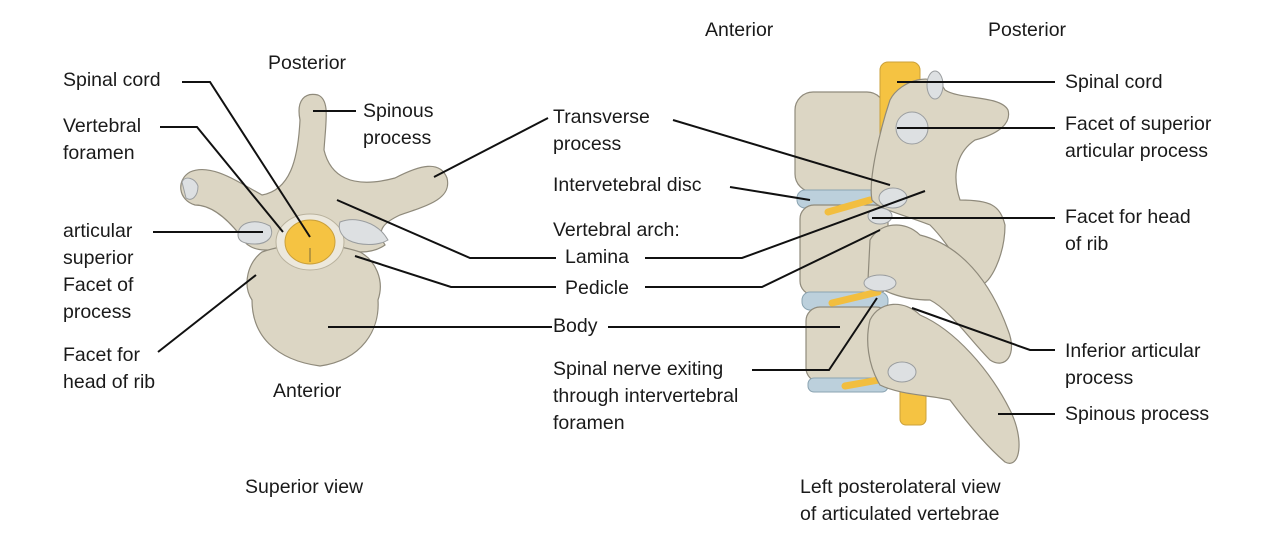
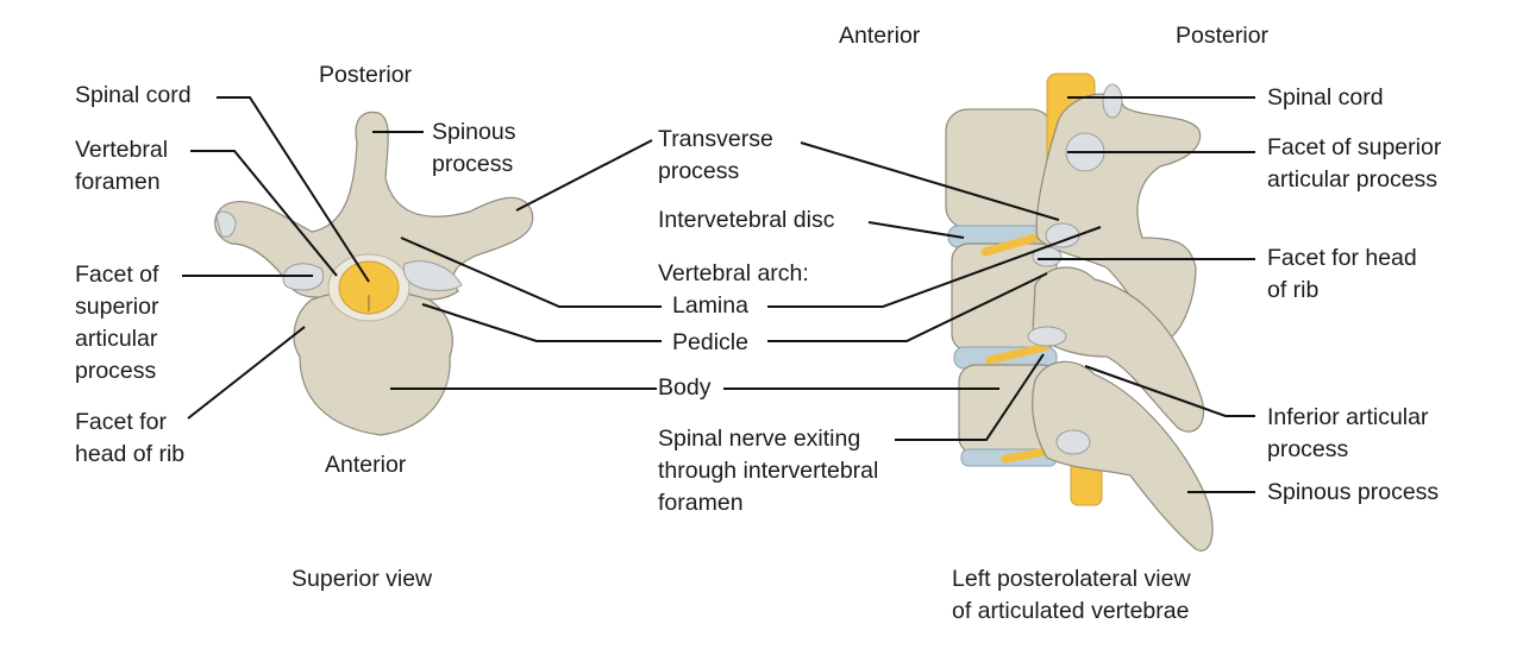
  Posterior
  Anterior
  Superior view
  Spinal cord
  Vertebral
  foramen
- articular
+ Facet of
  superior
- Facet of
+ articular
  process
  Facet for
  head of rib
  Spinous
  process
  Transverse
  process
  Intervetebral disc
  Vertebral arch:
  Lamina
  Pedicle
  Body
  Spinal nerve exiting
  through intervertebral
  foramen
  Anterior
  Posterior
  Spinal cord
  Facet of superior
  articular process
  Facet for head
  of rib
  Inferior articular
  process
  Spinous process
  Left posterolateral view
  of articulated vertebrae
